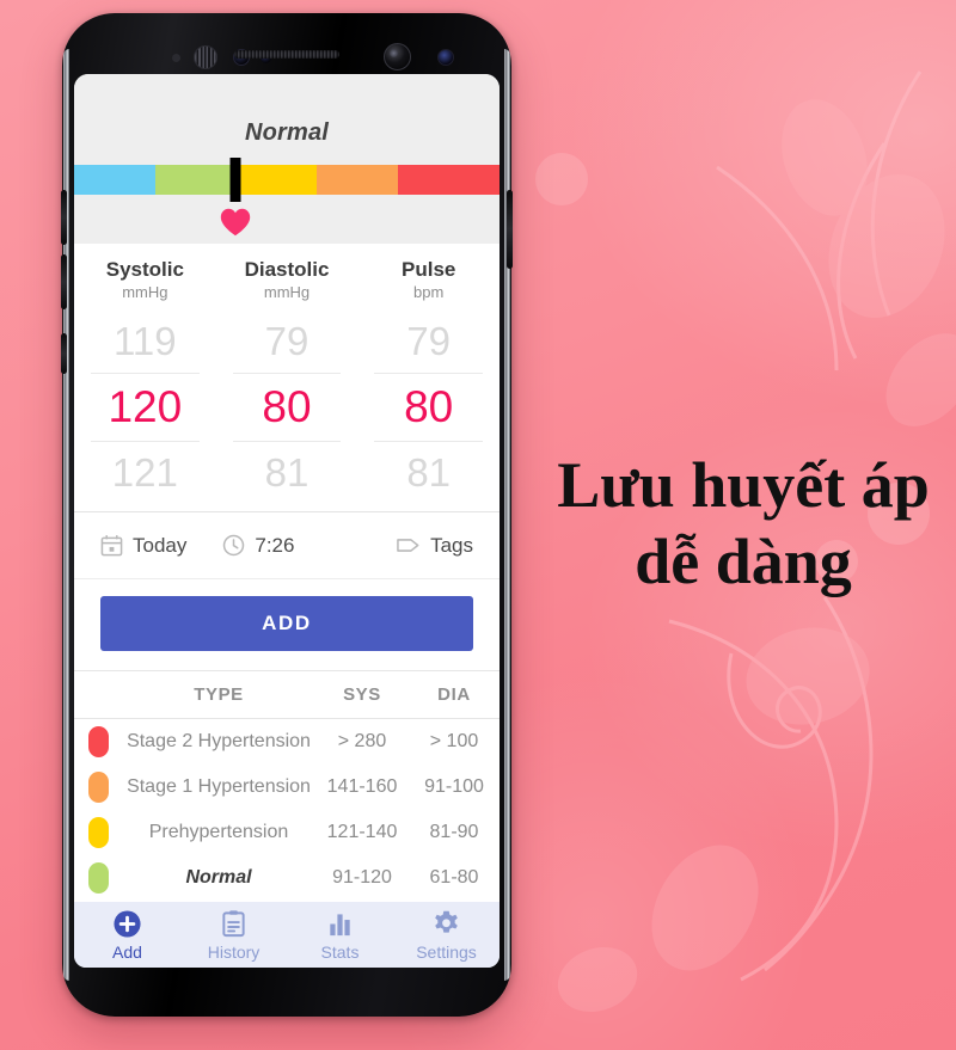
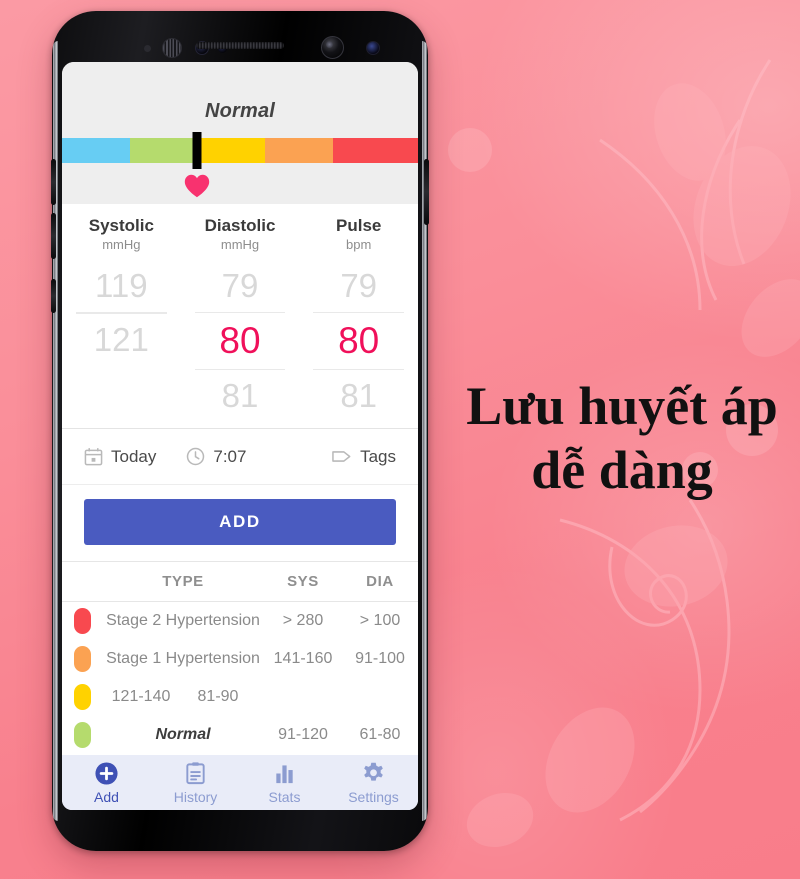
  Lưu huyết áp
  dễ dàng
  Normal
  Systolic
  mmHg
  119
- 120
  121
  Diastolic
  mmHg
  79
  80
  81
  Pulse
  bpm
  79
  80
  81
  Today
- 7:26
+ 7:07
  Tags
  ADD
  TYPE
  SYS
  DIA
  Stage 2 Hypertension
  > 280
  > 100
  Stage 1 Hypertension
  141-160
  91-100
- Prehypertension
  121-140
  81-90
  Normal
  91-120
  61-80
  Add
  History
  Stats
  Settings
